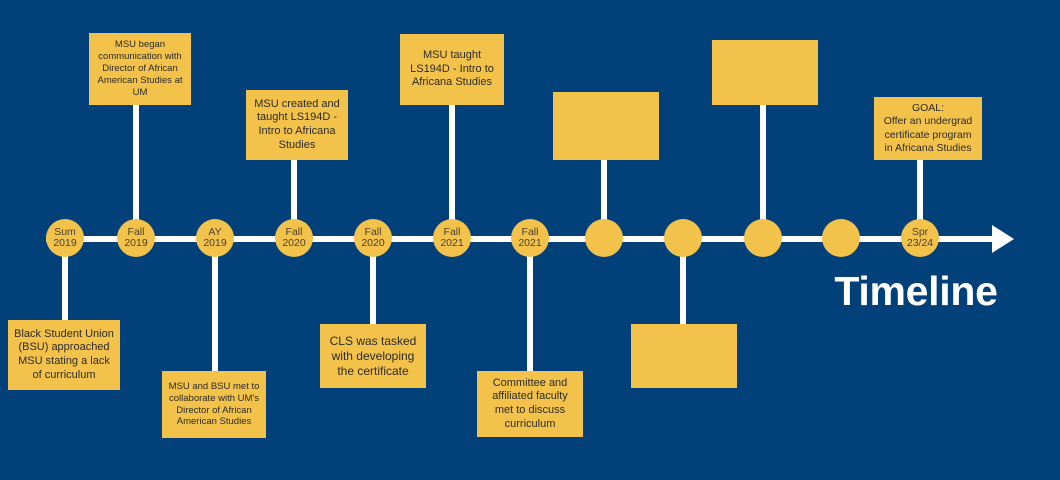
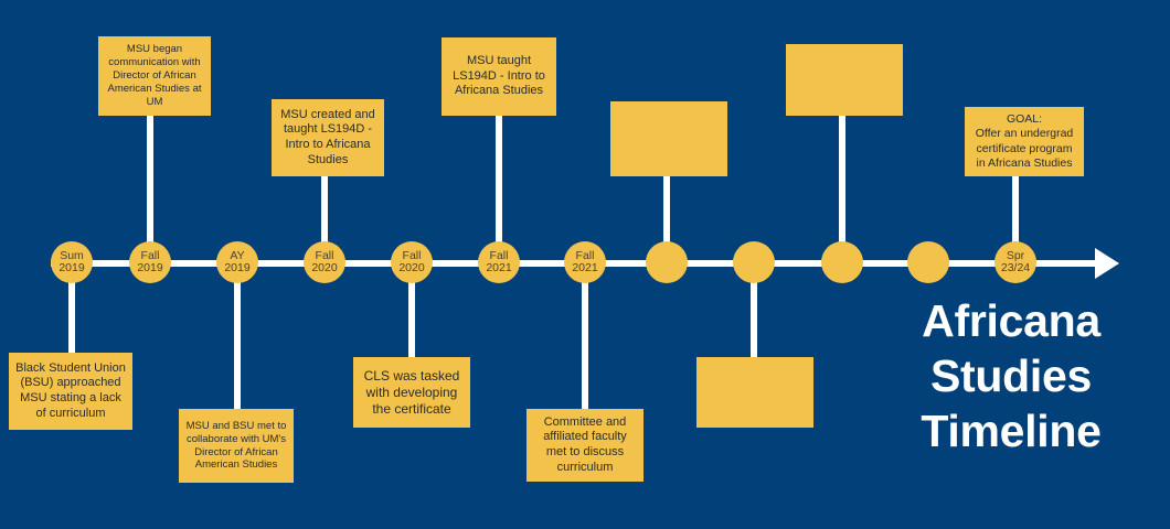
  Black Student Union (BSU) approached MSU stating a lack of curriculum
  MSU began communication with Director of African American Studies at UM
  MSU and BSU met to collaborate with UM's Director of African American Studies
  MSU created and taught LS194D - Intro to Africana Studies
  CLS was tasked with developing the certificate
  MSU taught LS194D - Intro to Africana Studies
  Committee and affiliated faculty met to discuss curriculum
  GOAL:
  Offer an undergrad certificate program in Africana Studies
  Sum
  2019
  Fall
  2019
  AY
  2019
  Fall
  2020
  Fall
  2020
  Fall
  2021
  Fall
  2021
  Spr
  23/24
+ Africana
+ Studies
  Timeline
